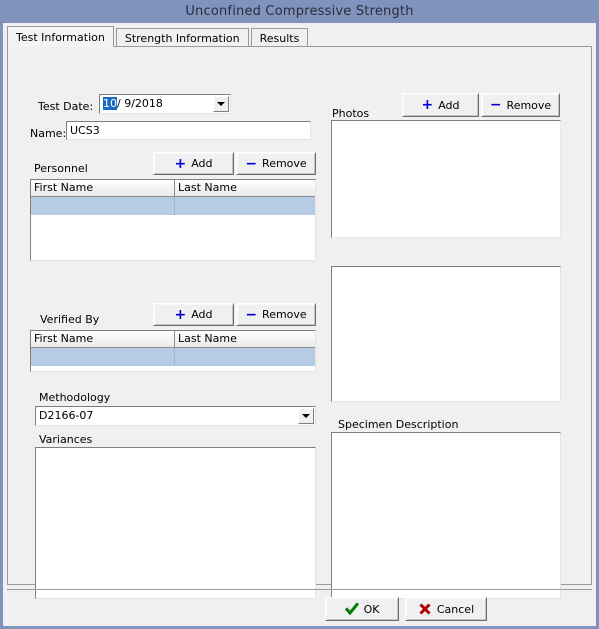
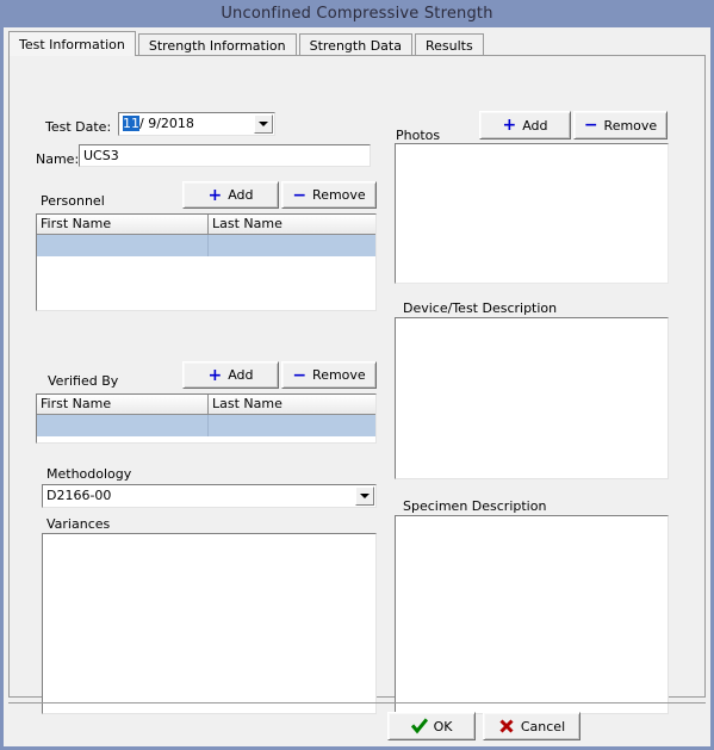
  Unconfined Compressive Strength
  Test Information
  Strength Information
+ Strength Data
  Results
  Test Date:
- 10/ 9/2018
+ 11/ 9/2018
  Name:
  UCS3
  Personnel
  +
  Add
  −
  Remove
  First Name
  Last Name
  Verified By
  +
  Add
  −
  Remove
  First Name
  Last Name
  Methodology
- D2166-07
+ D2166-00
  Variances
  Photos
  +
  Add
  −
  Remove
+ Device/Test Description
  Specimen Description
  OK
  Cancel
